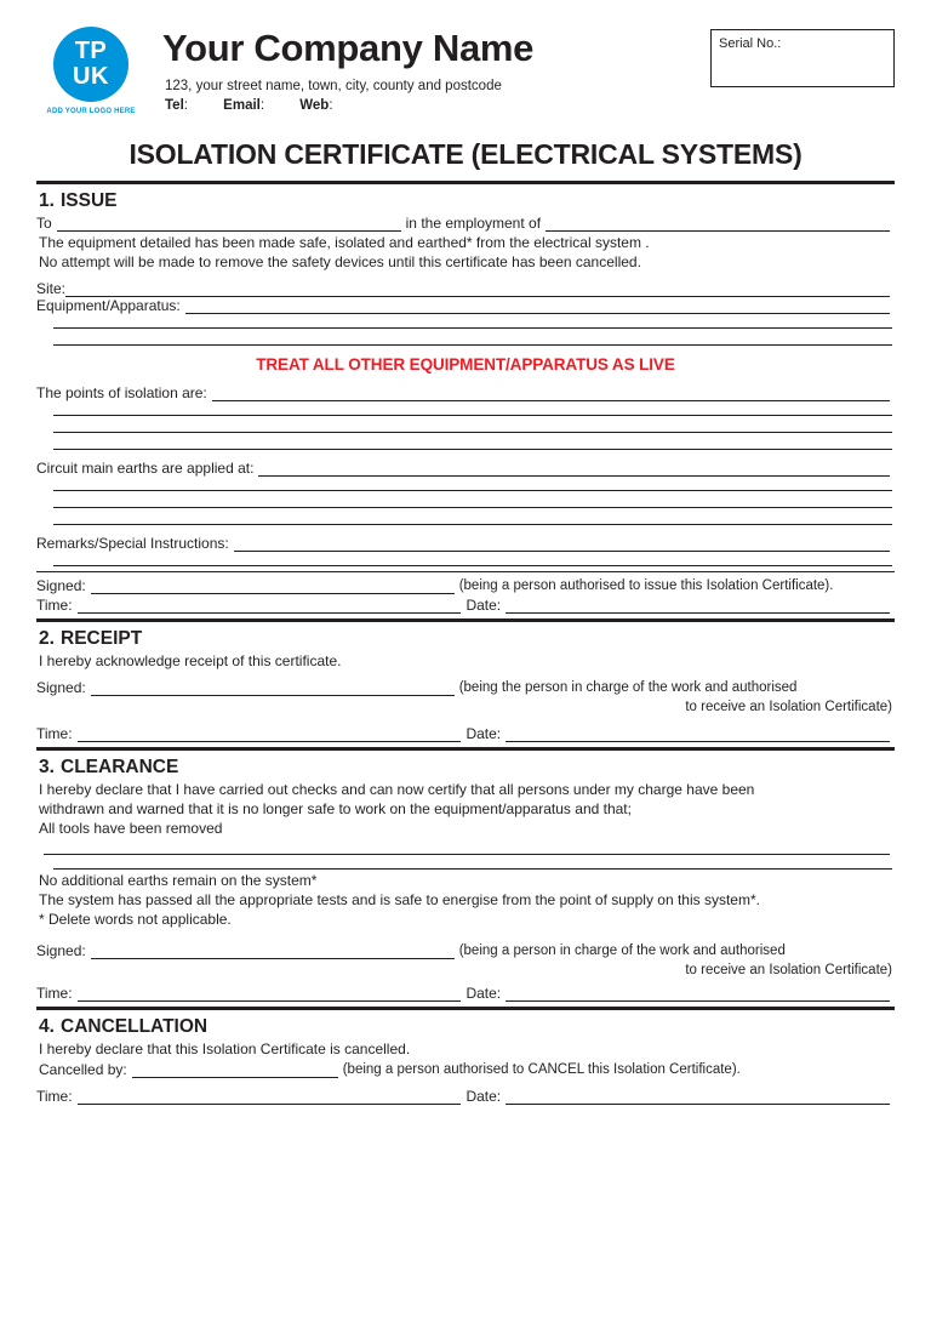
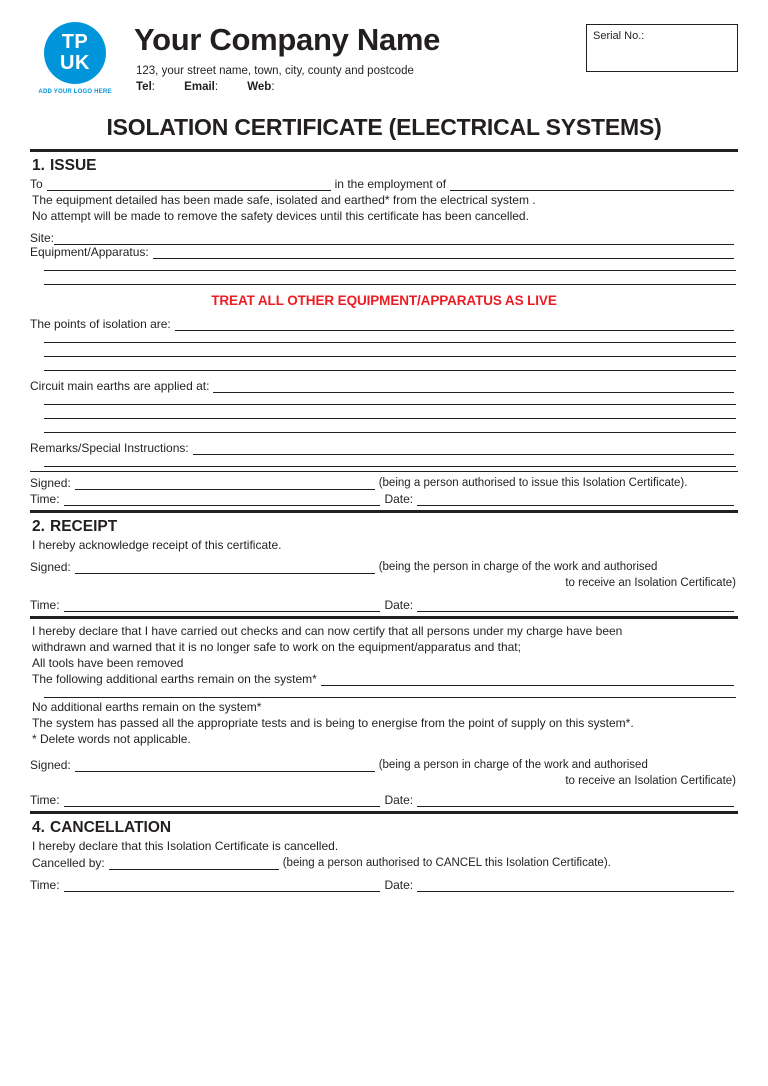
  TP
  UK
  Your Company Name
  123, your street name, town, city, county and postcode
  Tel: Email: Web:
  Serial No.:
  ISOLATION CERTIFICATE (ELECTRICAL SYSTEMS)
  1. ISSUE
  To
  in the employment of
  The equipment detailed has been made safe, isolated and earthed* from the electrical system .
  No attempt will be made to remove the safety devices until this certificate has been cancelled.
  Site:
  Equipment/Apparatus:
  TREAT ALL OTHER EQUIPMENT/APPARATUS AS LIVE
  The points of isolation are:
  Circuit main earths are applied at:
  Remarks/Special Instructions:
  Signed:
  (being a person authorised to issue this Isolation Certificate).
  Time:
  Date:
  2. RECEIPT
  I hereby acknowledge receipt of this certificate.
  Signed:
  (being the person in charge of the work and authorised
  to receive an Isolation Certificate)
  Time:
  Date:
- 3. CLEARANCE
  I hereby declare that I have carried out checks and can now certify that all persons under my charge have been
  withdrawn and warned that it is no longer safe to work on the equipment/apparatus and that;
  All tools have been removed
+ The following additional earths remain on the system*
  No additional earths remain on the system*
- The system has passed all the appropriate tests and is safe to energise from the point of supply on this system*.
+ The system has passed all the appropriate tests and is being to energise from the point of supply on this system*.
  * Delete words not applicable.
  Signed:
  (being a person in charge of the work and authorised
  to receive an Isolation Certificate)
  Time:
  Date:
  4. CANCELLATION
  I hereby declare that this Isolation Certificate is cancelled.
  Cancelled by:
  (being a person authorised to CANCEL this Isolation Certificate).
  Time:
  Date:
